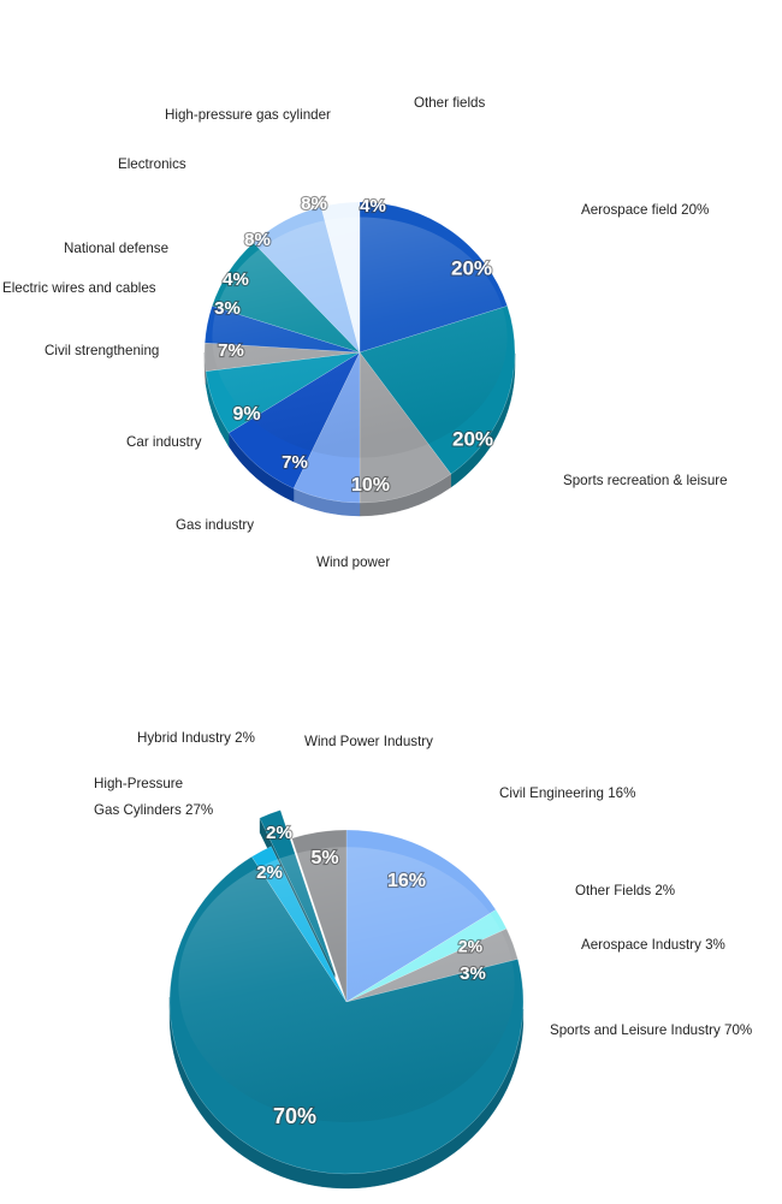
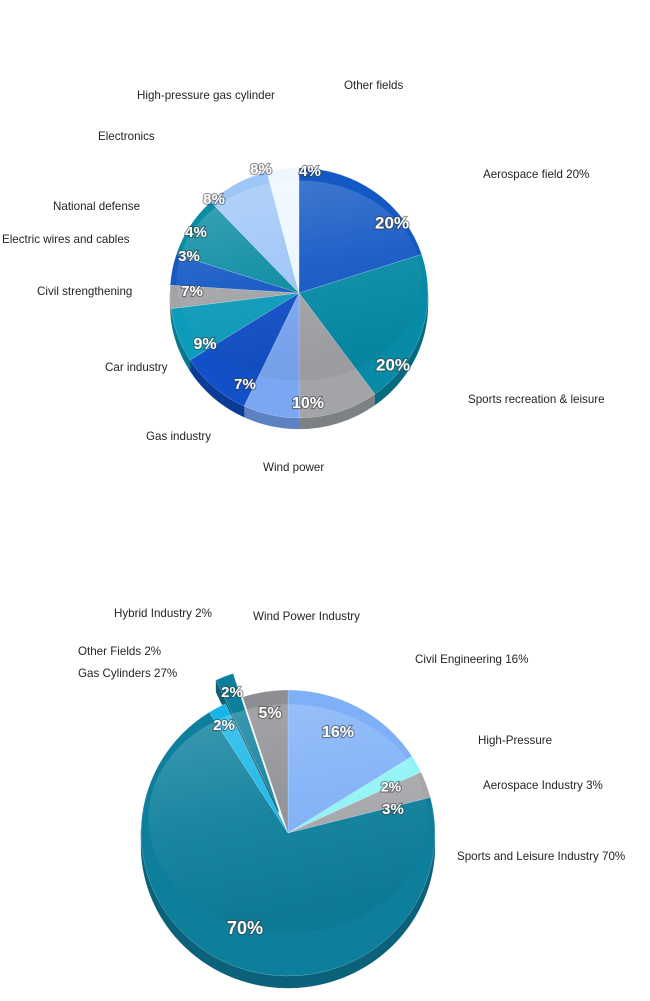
  20%
  20%
  10%
  7%
  9%
  7%
  3%
  4%
  8%
  8%
  4%
  16%
  2%
  3%
  70%
  2%
  2%
  5%
  High-pressure gas cylinder
  Other fields
  Electronics
  Aerospace field 20%
  National defense
  Electric wires and cables
  Civil strengthening
  Car industry
  Sports recreation & leisure
  Gas industry
  Wind power
  Hybrid Industry 2%
  Wind Power Industry
  Civil Engineering 16%
- High-Pressure
+ Other Fields 2%
  Gas Cylinders 27%
- Other Fields 2%
+ High-Pressure
  Aerospace Industry 3%
  Sports and Leisure Industry 70%
